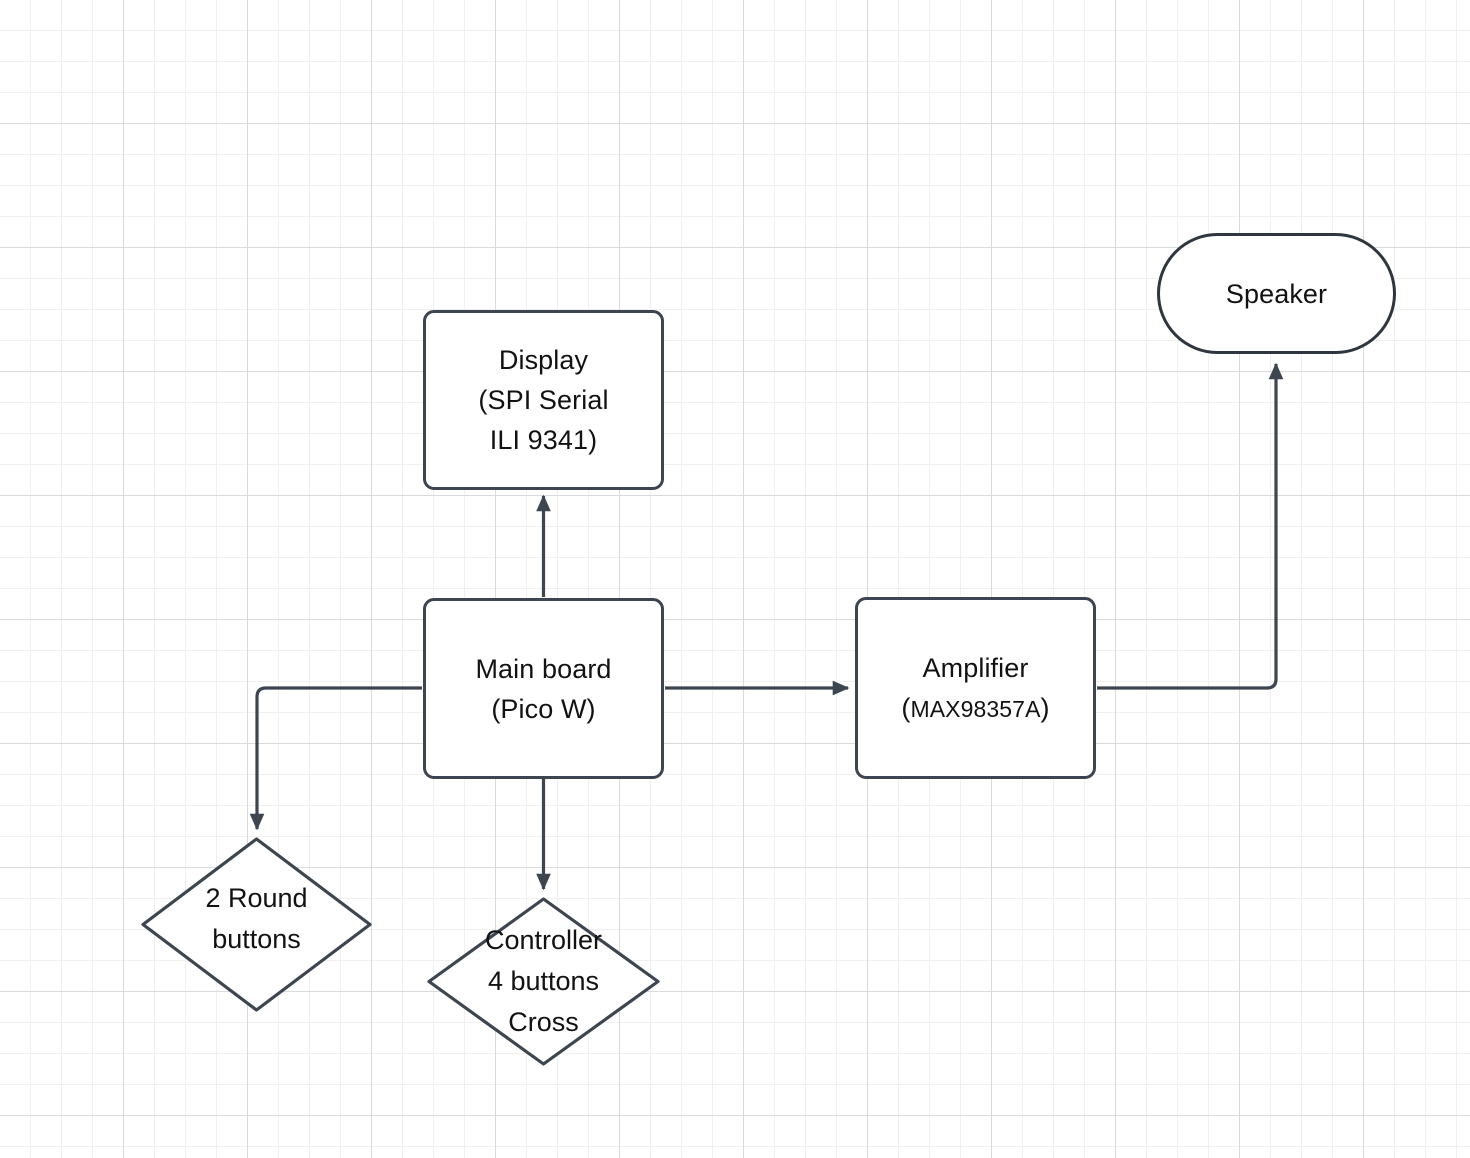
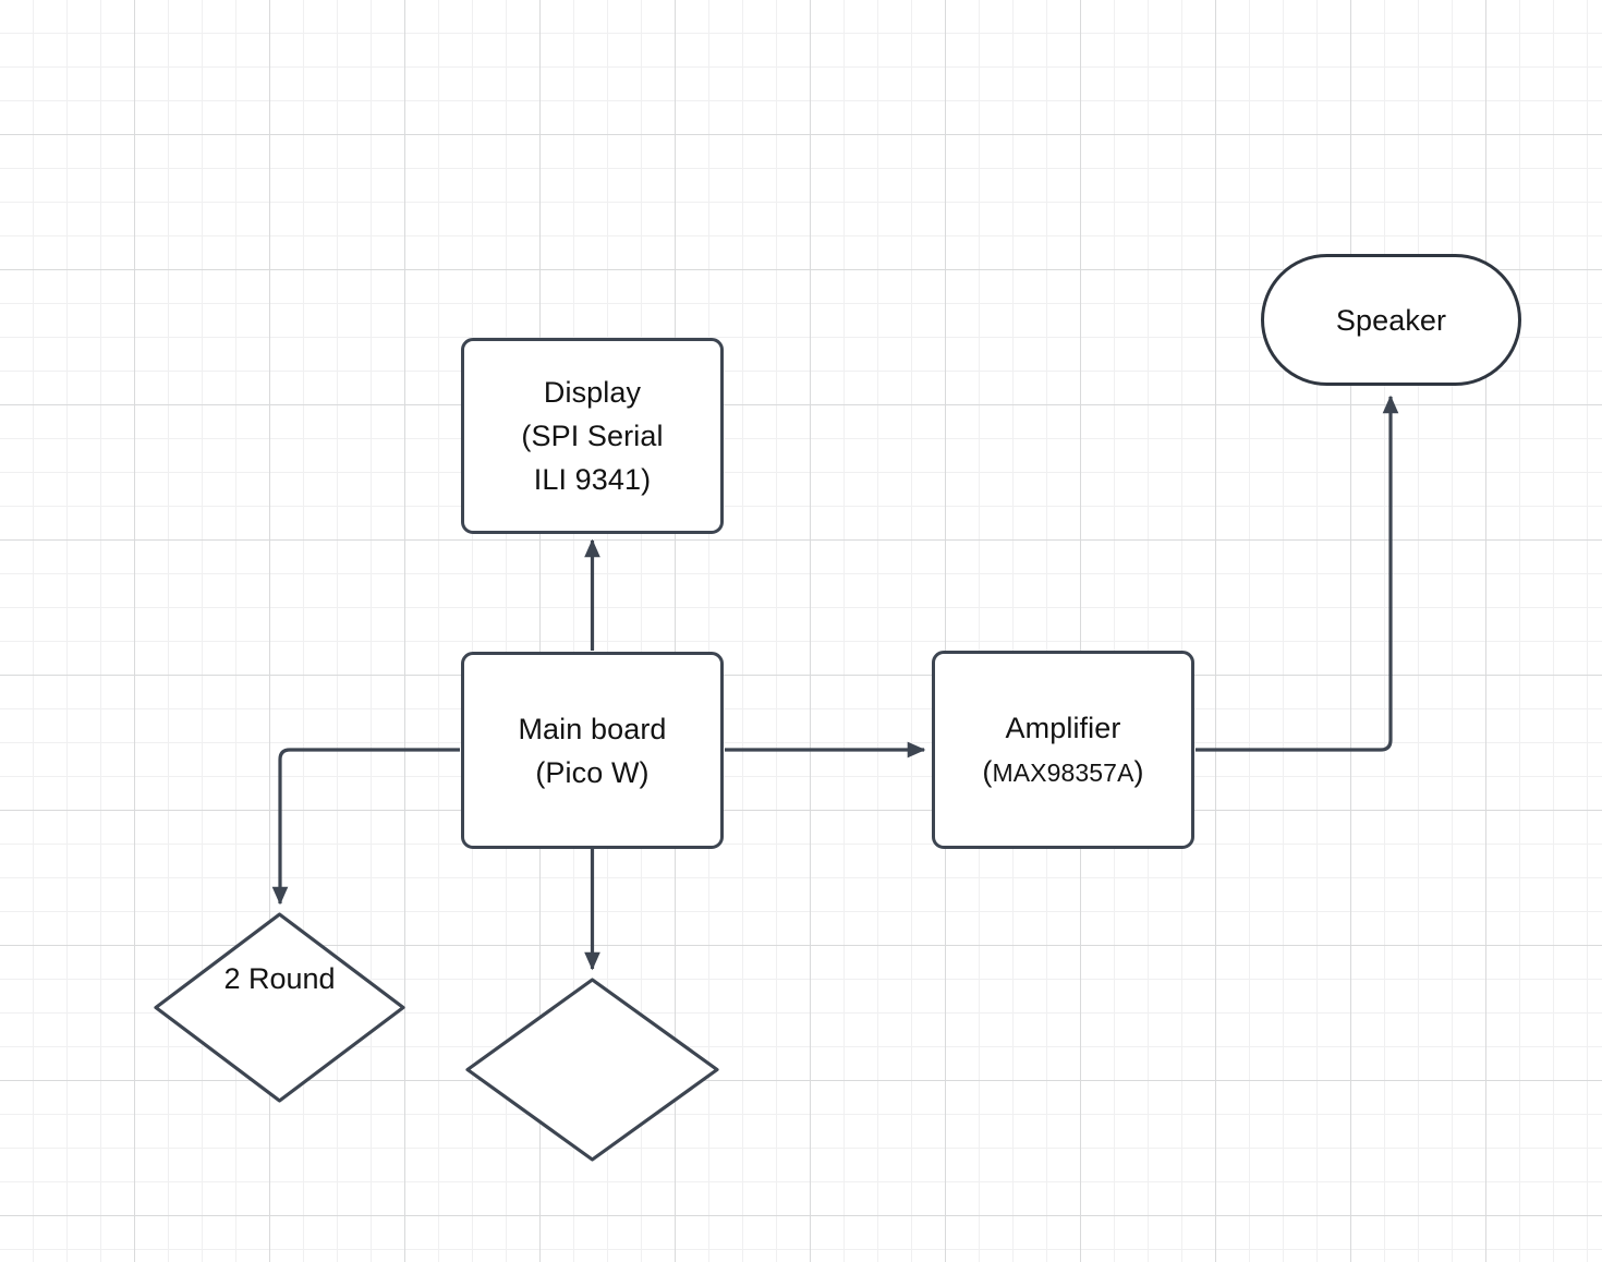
  Display
  (SPI Serial
  ILI 9341)
  Speaker
  Main board
  (Pico W)
  Amplifier
  (MAX98357A)
  2 Round
- buttons
- Controller
- 4 buttons
- Cross
